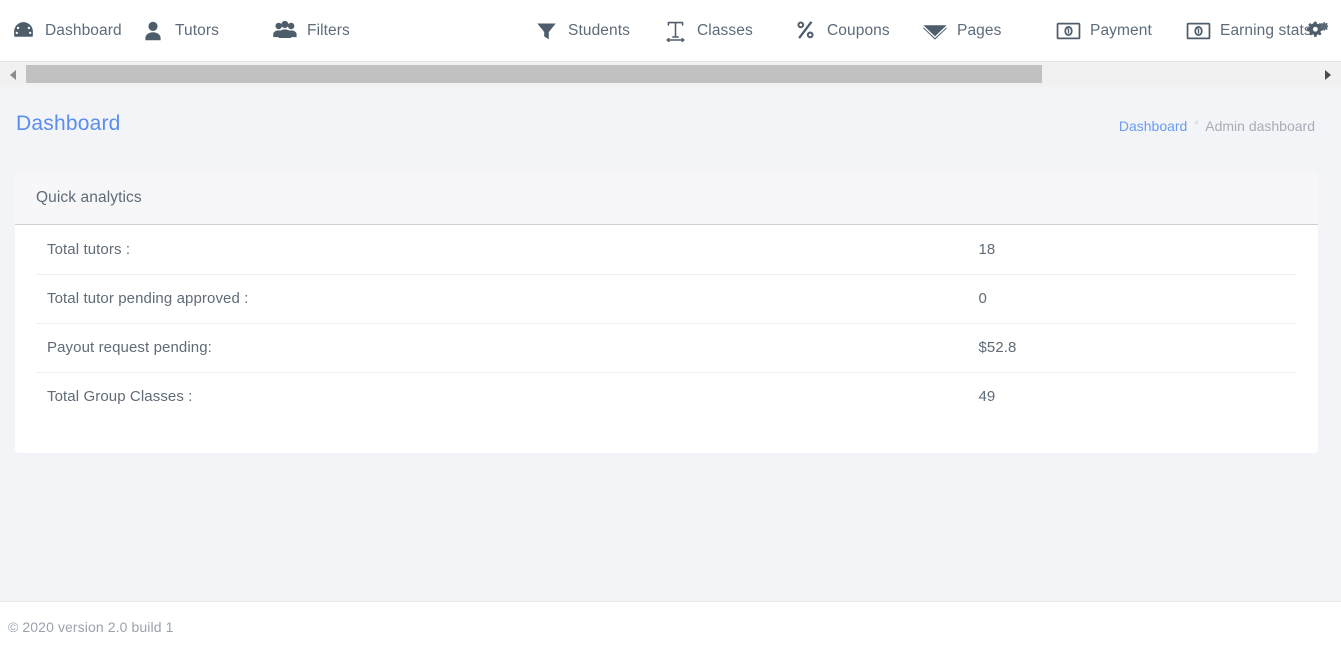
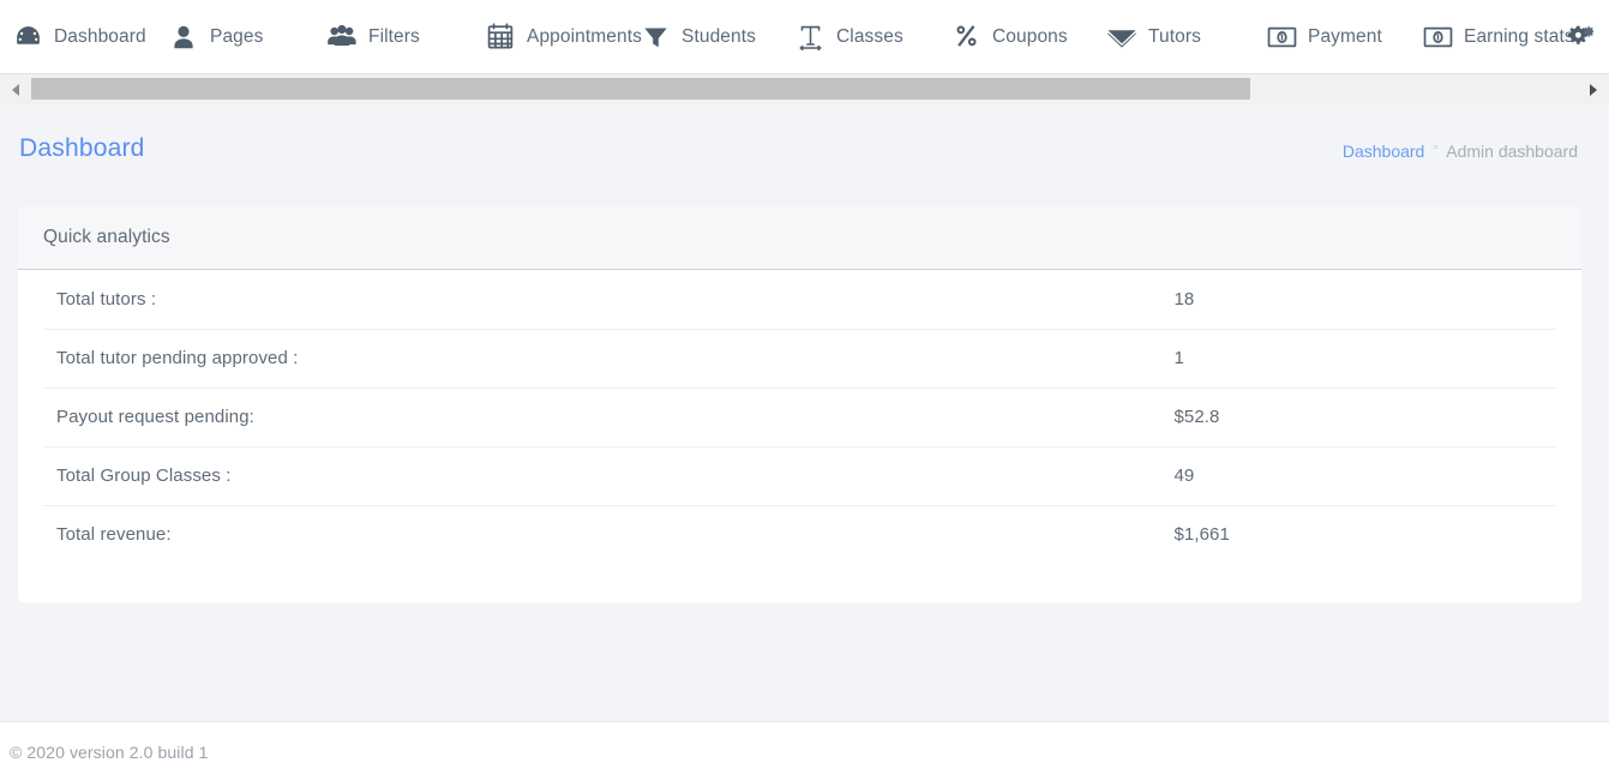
  Dashboard
- Tutors
+ Pages
  Filters
+ Appointments
  Students
  Classes
  Coupons
- Pages
+ Tutors
  Payment
  Earning stat
  Dashboard
  Dashboard
  ▫
  Admin dashboard
  Quick analytics
  Total tutors :	18
- Total tutor pending approved :	0
+ Total tutor pending approved :	1
  Payout request pending:	$52.8
  Total Group Classes :	49
+ Total revenue:	$1,661
  © 2020 version 2.0 build 1
